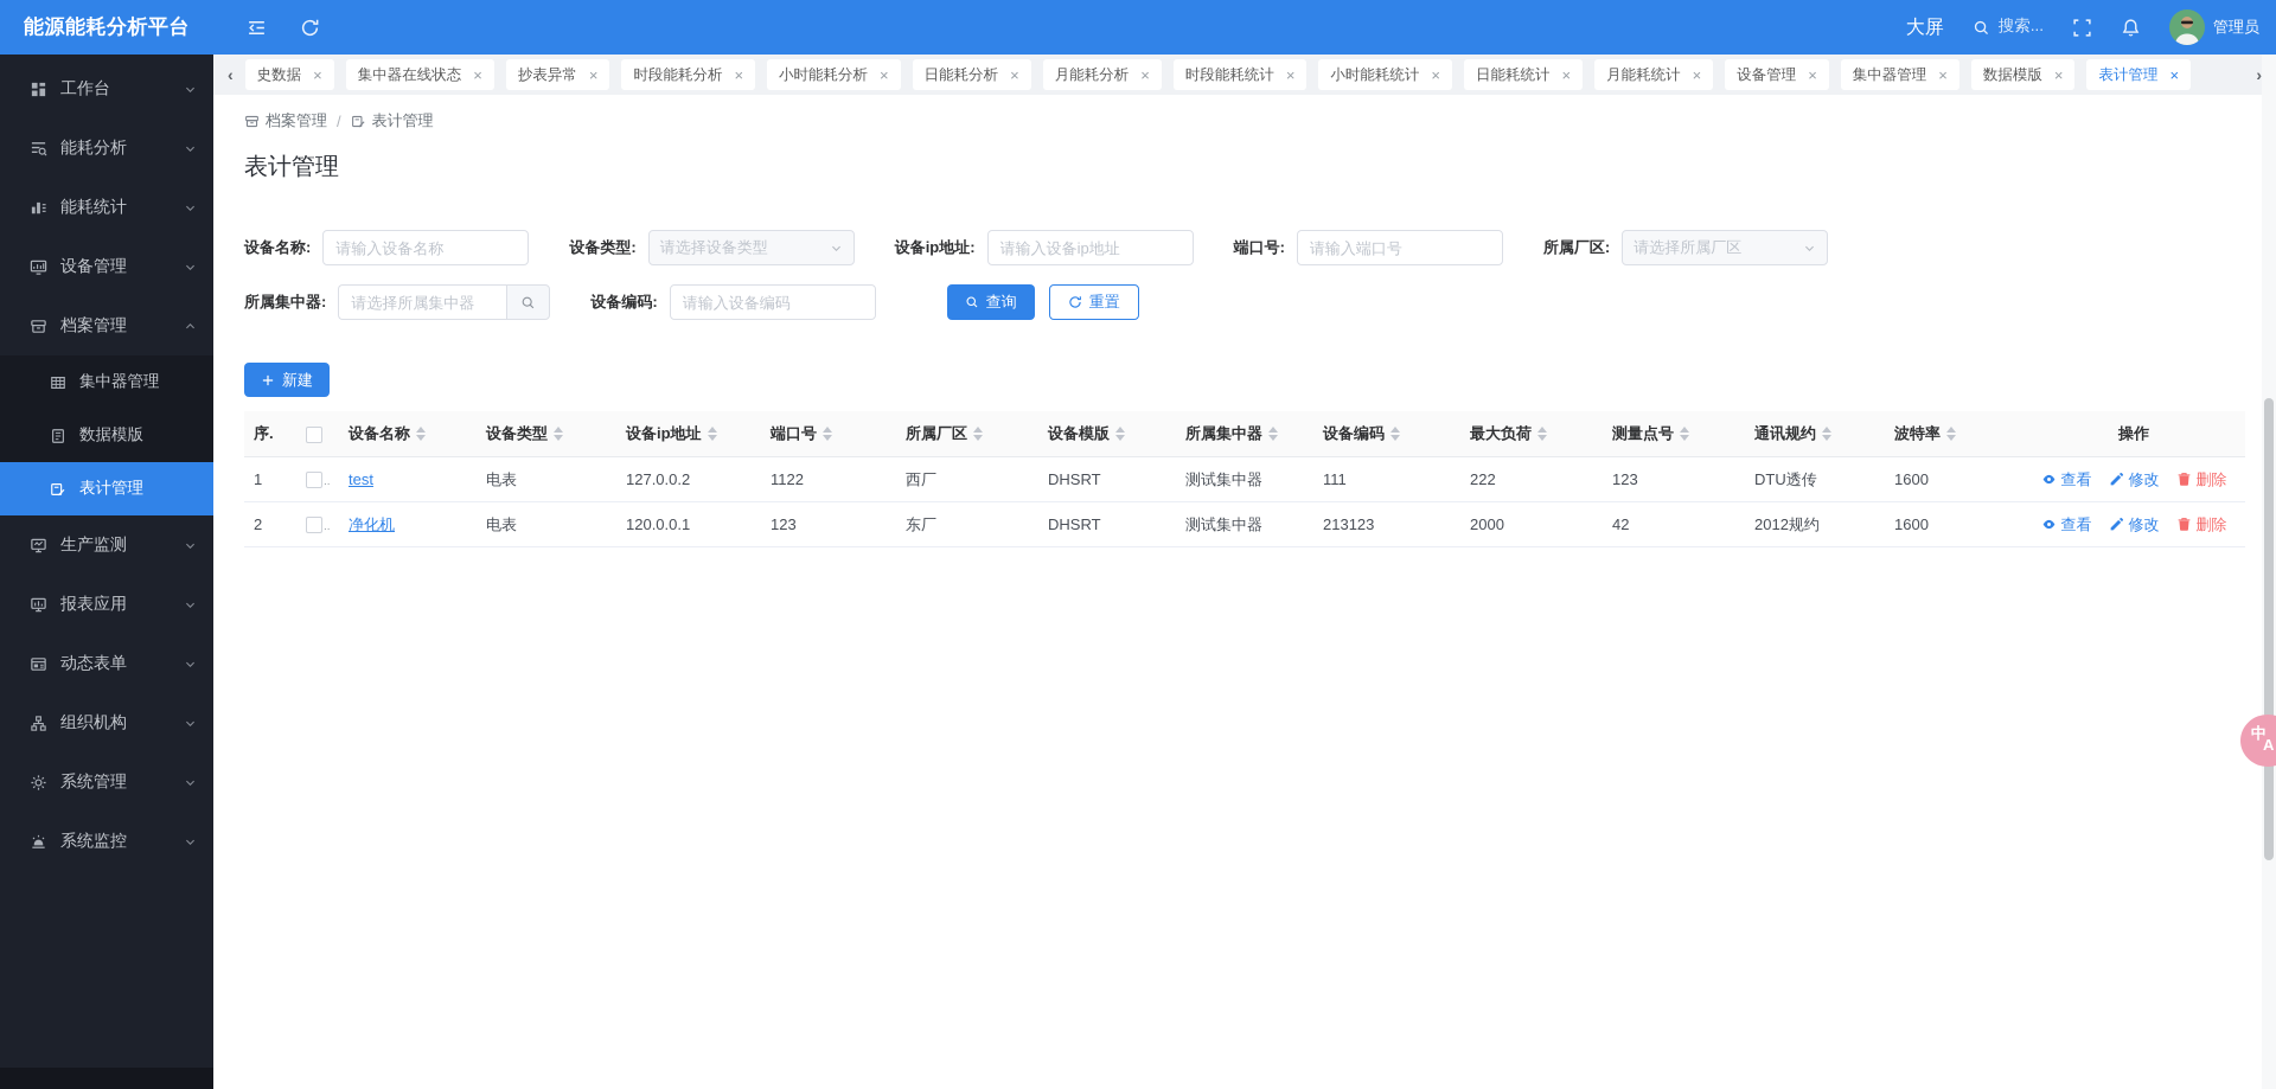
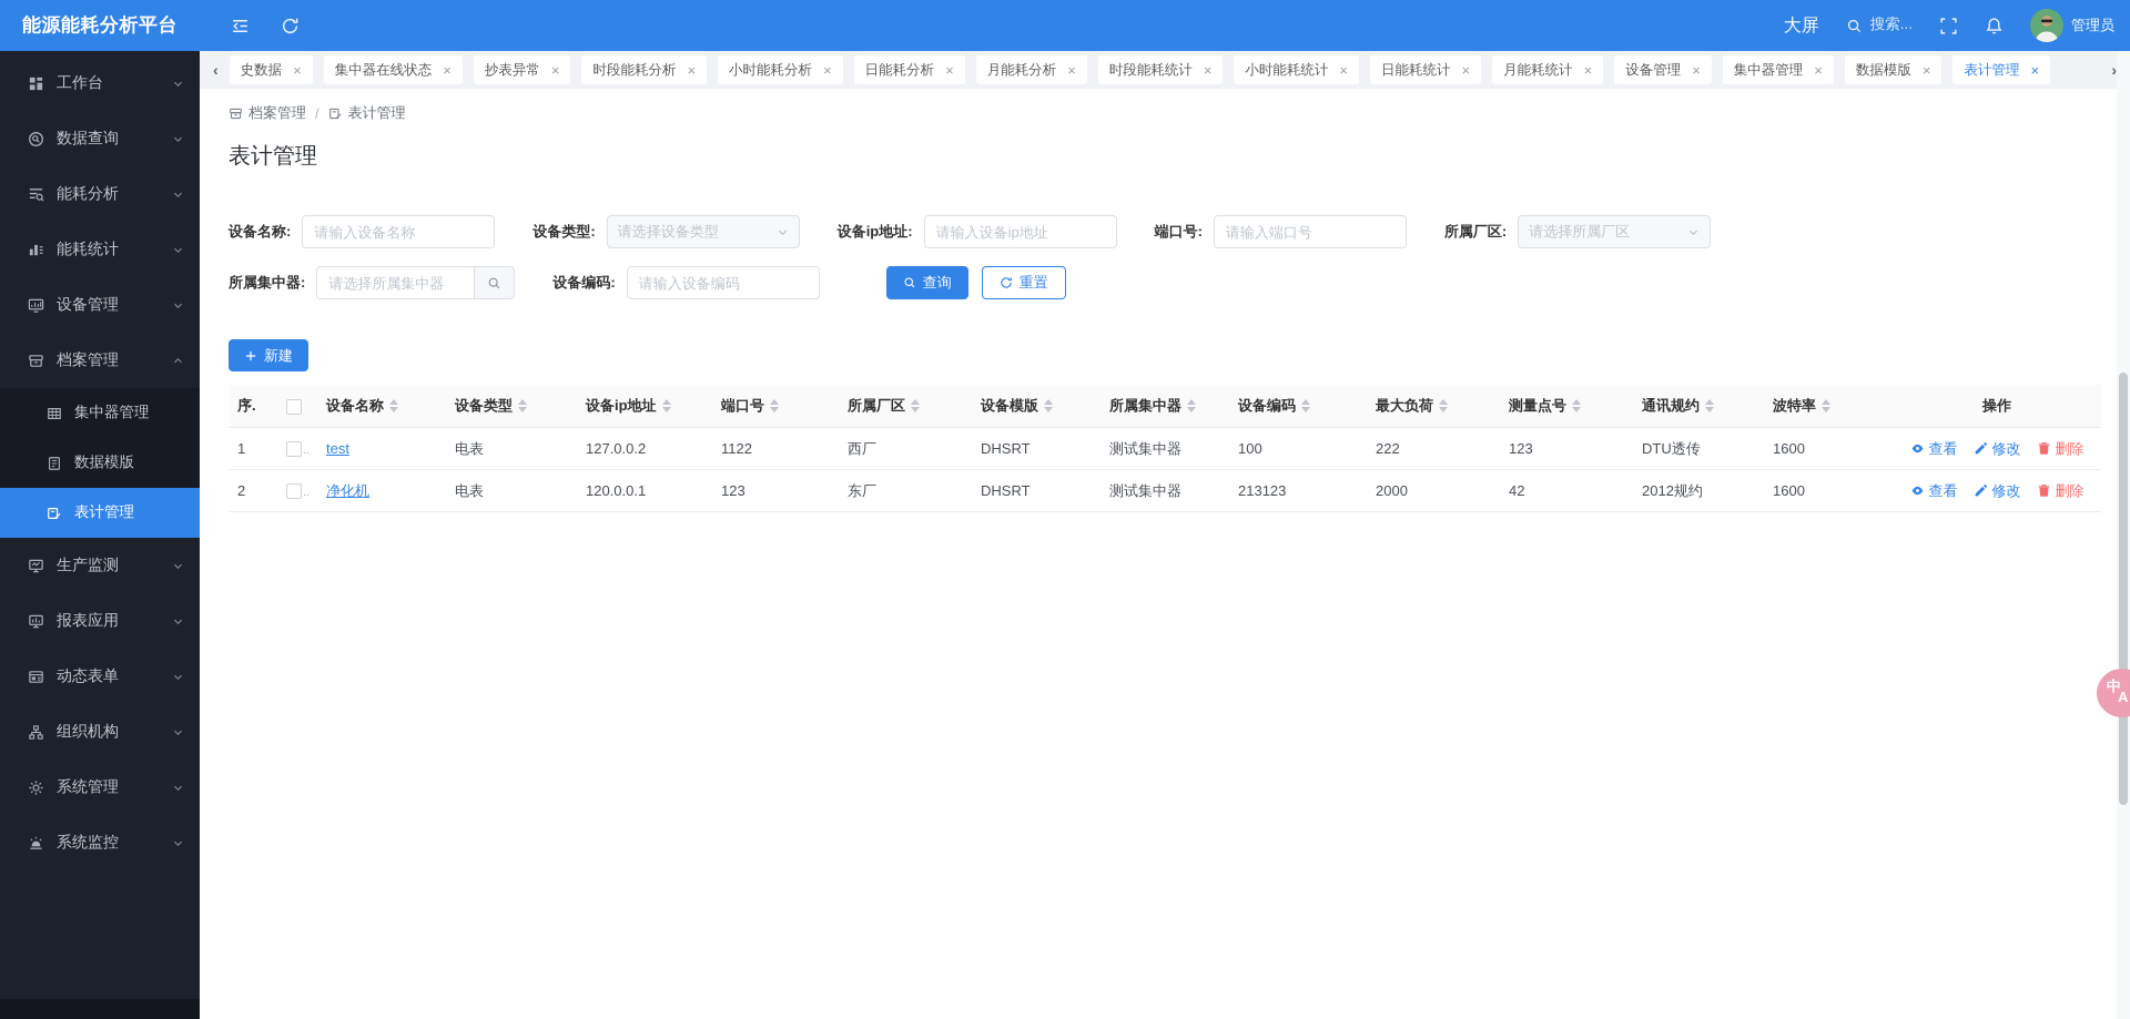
  能源能耗分析平台
  大屏
  搜索...
  管理员
  工作台
+ 数据查询
  能耗分析
  能耗统计
  设备管理
  档案管理
  集中器管理
  数据模版
  表计管理
  生产监测
  报表应用
  动态表单
  组织机构
  系统管理
  系统监控
  ‹
  史数据
  ×
  集中器在线状态
  ×
  抄表异常
  ×
  时段能耗分析
  ×
  小时能耗分析
  ×
  日能耗分析
  ×
  月能耗分析
  ×
  时段能耗统计
  ×
  小时能耗统计
  ×
  日能耗统计
  ×
  月能耗统计
  ×
  设备管理
  ×
  集中器管理
  ×
  数据模版
  ×
  表计管理
  ×
  ›
  档案管理
  /
  表计管理
  表计管理
  设备名称:
  请输入设备名称
  设备类型:
  请选择设备类型
  设备ip地址:
  请输入设备ip地址
  端口号:
  请输入端口号
  所属厂区:
  请选择所属厂区
  所属集中器:
  请选择所属集中器
  设备编码:
  请输入设备编码
  查询
  重置
  新建
  序.		设备名称	设备类型	设备ip地址	端口号	所属厂区	设备模版	所属集中器	设备编码	最大负荷	测量点号	通讯规约	波特率	操作
- 1	..	test	电表	127.0.0.2	1122	西厂	DHSRT	测试集中器	111	222	123	DTU透传	1600	查看 修改 删除
+ 1	..	test	电表	127.0.0.2	1122	西厂	DHSRT	测试集中器	100	222	123	DTU透传	1600	查看 修改 删除
  2	..	净化机	电表	120.0.0.1	123	东厂	DHSRT	测试集中器	213123	2000	42	2012规约	1600	查看 修改 删除
  中
  A
